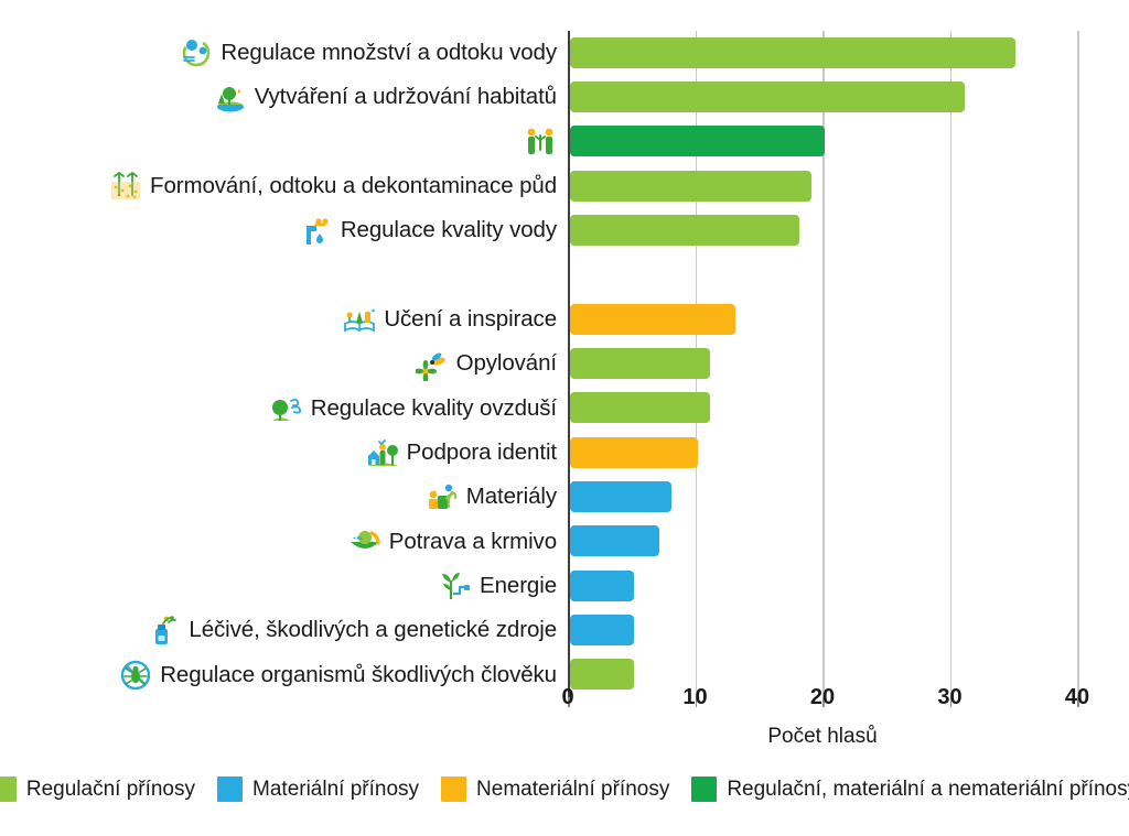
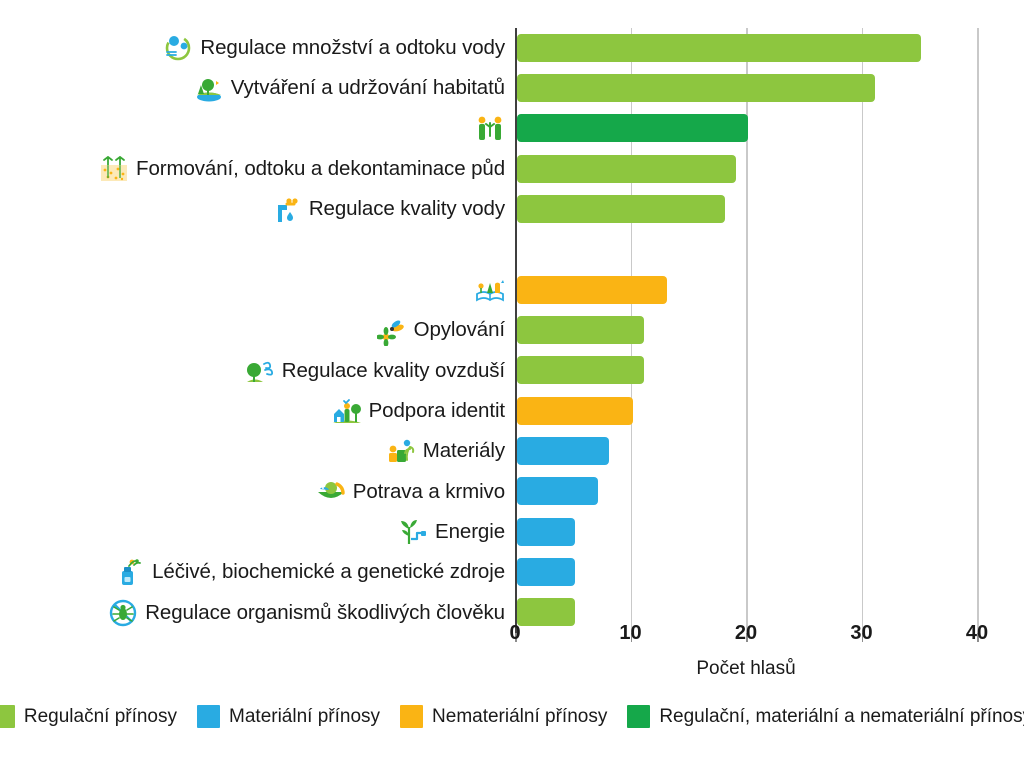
  Počet hlasů
  Regulační přínosy
  Materiální přínosy
  Nemateriální přínosy
  Regulační, materiální a nemateriální přínos
  0
  10
  20
  30
  40
  Regulace množství a odtoku vody
  Vytváření a udržování habitatů
  Formování, odtoku a dekontaminace půd
  Regulace kvality vody
- Učení a inspirace
  Opylování
  Regulace kvality ovzduší
  Podpora identit
  Materiály
  Potrava a krmivo
  Energie
- Léčivé, škodlivých a genetické zdroje
+ Léčivé, biochemické a genetické zdroje
  Regulace organismů škodlivých člověku
